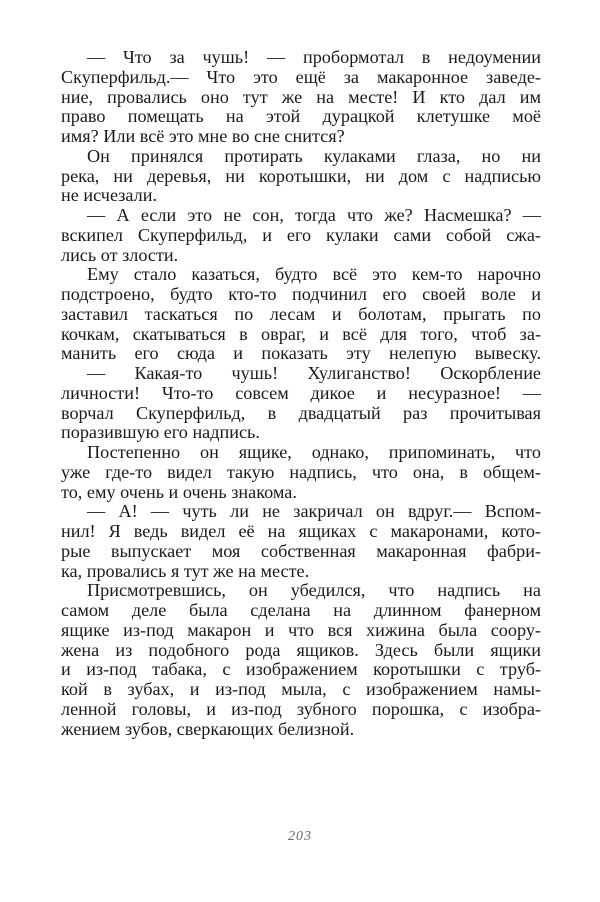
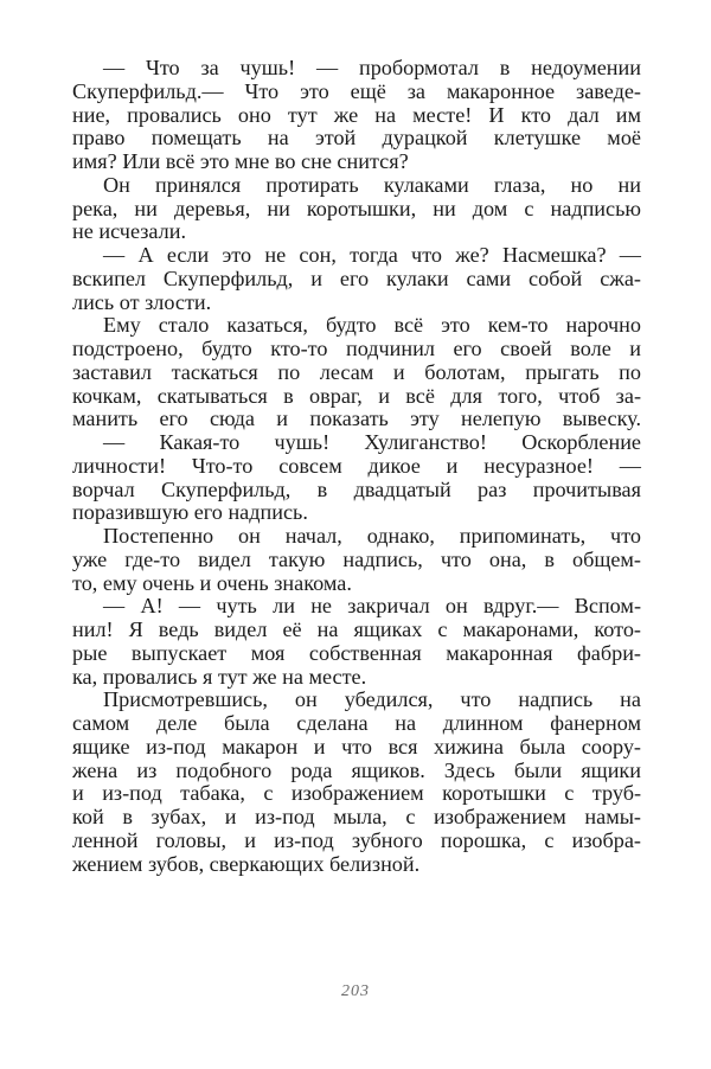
  — Что за чушь! — пробормотал в недоумении
  Скуперфильд.— Что это ещё за макаронное заведе-
  ние, провались оно тут же на месте! И кто дал им
  право помещать на этой дурацкой клетушке моё
  имя? Или всё это мне во сне снится?
  Он принялся протирать кулаками глаза, но ни
  река, ни деревья, ни коротышки, ни дом с надписью
  не исчезали.
  — А если это не сон, тогда что же? Насмешка? —
  вскипел Скуперфильд, и его кулаки сами собой сжа-
  лись от злости.
  Ему стало казаться, будто всё это кем-то нарочно
  подстроено, будто кто-то подчинил его своей воле и
  заставил таскаться по лесам и болотам, прыгать по
  кочкам, скатываться в овраг, и всё для того, чтоб за-
  манить его сюда и показать эту нелепую вывеску.
  — Какая-то чушь! Хулиганство! Оскорбление
  личности! Что-то совсем дикое и несуразное! —
  ворчал Скуперфильд, в двадцатый раз прочитывая
  поразившую его надпись.
- Постепенно он ящике, однако, припоминать, что
+ Постепенно он начал, однако, припоминать, что
  уже где-то видел такую надпись, что она, в общем-
  то, ему очень и очень знакома.
  — А! — чуть ли не закричал он вдруг.— Вспом-
  нил! Я ведь видел её на ящиках с макаронами, кото-
  рые выпускает моя собственная макаронная фабри-
  ка, провались я тут же на месте.
  Присмотревшись, он убедился, что надпись на
  самом деле была сделана на длинном фанерном
  ящике из-под макарон и что вся хижина была соору-
  жена из подобного рода ящиков. Здесь были ящики
  и из-под табака, с изображением коротышки с труб-
  кой в зубах, и из-под мыла, с изображением намы-
  ленной головы, и из-под зубного порошка, с изобра-
  жением зубов, сверкающих белизной.
  203
